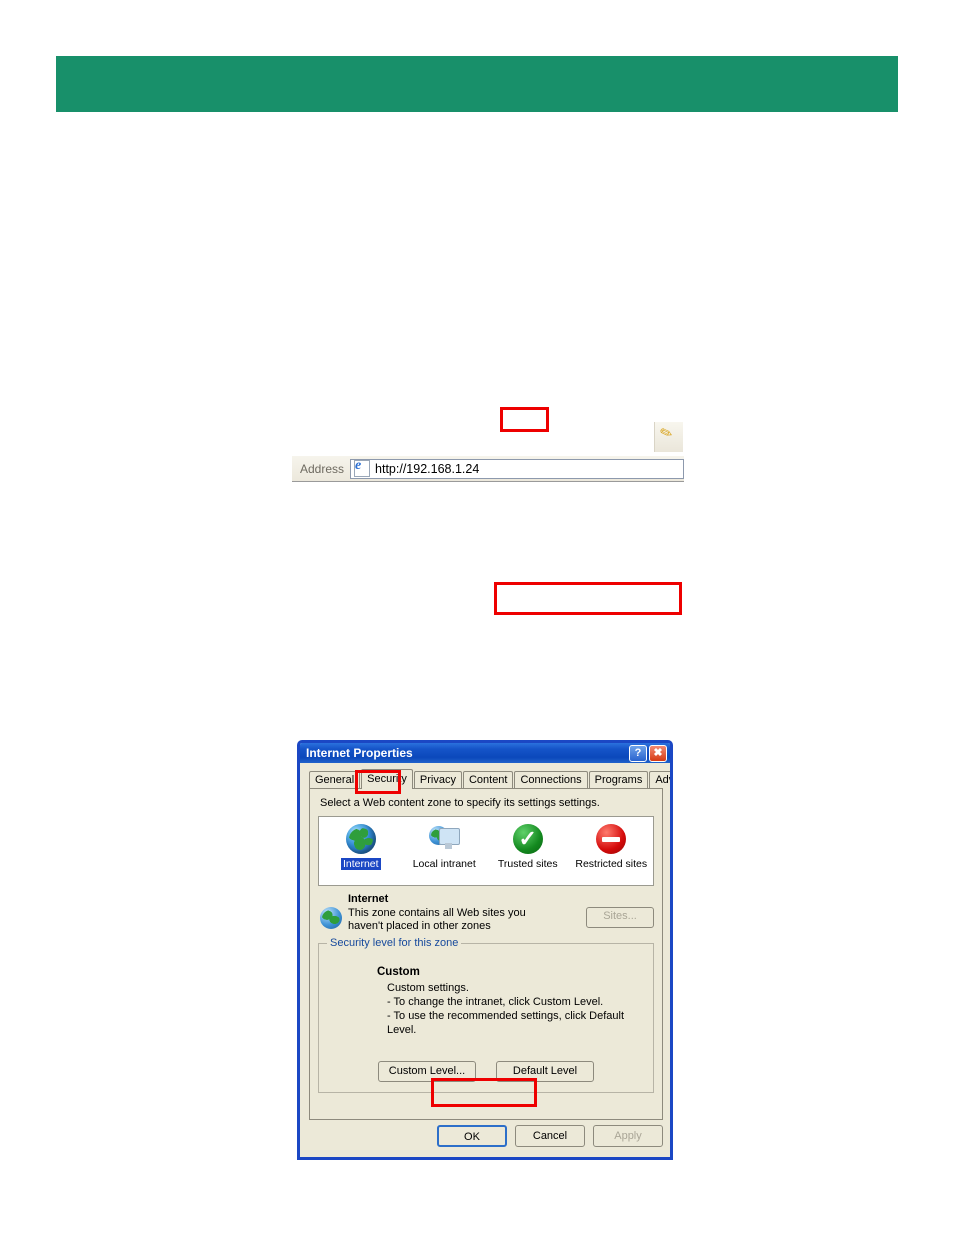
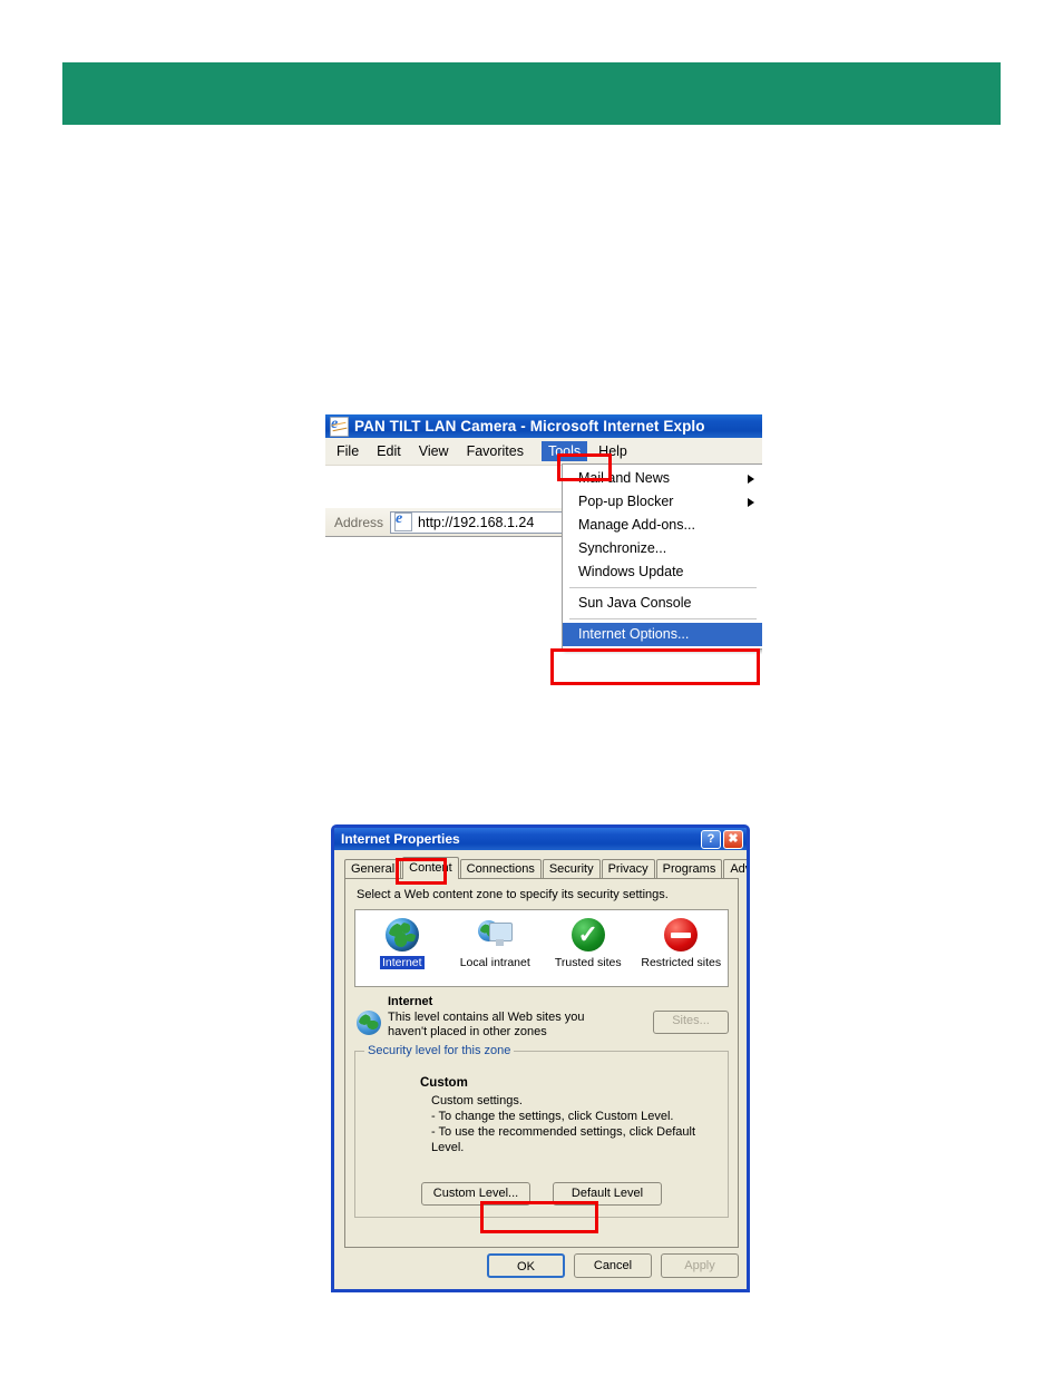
+ PAN TILT LAN Camera - Microsoft Internet Explo
+ File
+ Edit
+ View
+ Favorites
+ Tools
+ Help
  Address
  http://192.168.1.24
+ Mail and News
+ Pop-up Blocker
+ Manage Add-ons...
+ Synchronize...
+ Windows Update
+ Sun Java Console
+ Internet Options...
  Internet Properties
  ?
  ✖
  General
- Security
+ Content
- Privacy
+ Connections
- Content
+ Security
- Connections
+ Privacy
  Programs
- Select a Web content zone to specify its settings settings.
+ Select a Web content zone to specify its security settings.
  Internet
  Local intranet
  Trusted sites
  Restricted sites
  Internet
- This zone contains all Web sites you
+ This level contains all Web sites you
  haven't placed in other zones
  Sites...
  Security level for this zone
  Custom
  Custom settings.
- - To change the intranet, click Custom Level.
+ - To change the settings, click Custom Level.
  - To use the recommended settings, click Default Level.
  Custom Level...
  Default Level
  OK
  Cancel
  Apply
